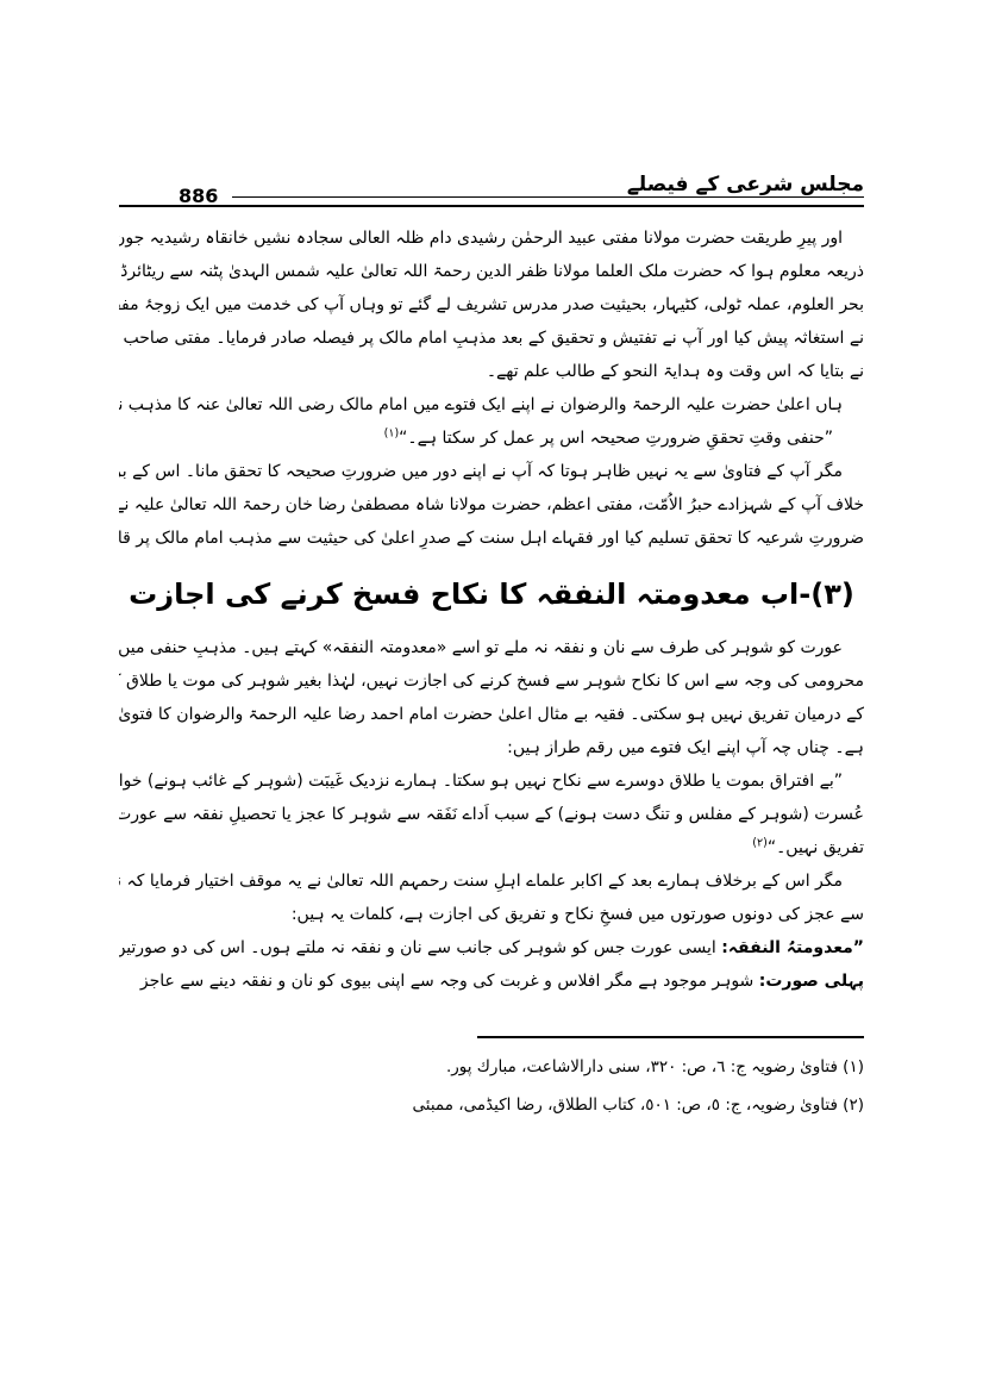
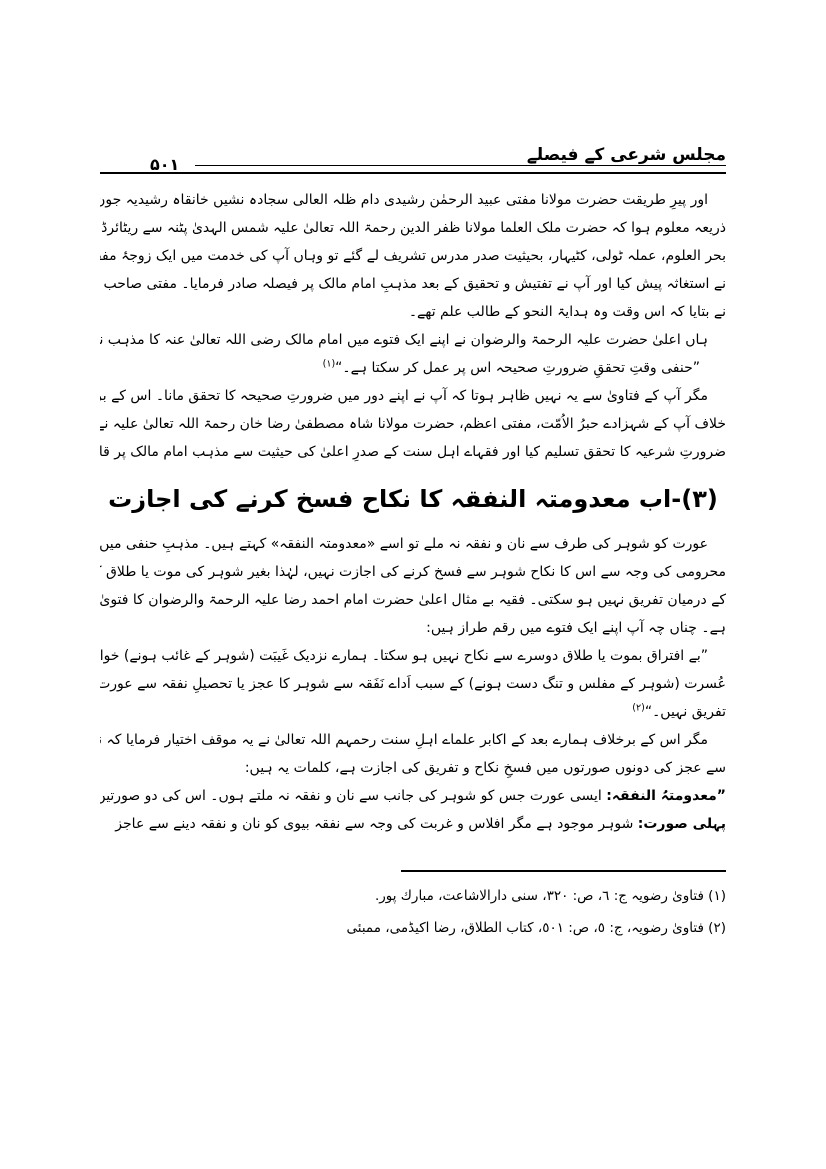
  مجلس شرعی کے فیصلے
- 886
+ ۵۰۱
  اور پیرِ طریقت حضرت مولانا مفتی عبید الرحمٰن رشیدی دام ظلہ العالی سجادہ نشیں خانقاہ رشیدیہ جون
  ذریعہ معلوم ہوا کہ حضرت ملک العلما مولانا ظفر الدین رحمۃ اللہ تعالیٰ علیہ شمس الہدیٰ پٹنہ سے ریٹائرڈ
  بحر العلوم، عملہ ٹولی، کٹیہار، بحیثیت صدر مدرس تشریف لے گئے تو وہاں آپ کی خدمت میں ایک زوجۂ مف
  نے استغاثہ پیش کیا اور آپ نے تفتیش و تحقیق کے بعد مذہبِ امام مالک پر فیصلہ صادر فرمایا۔ مفتی صاحب
  نے بتایا کہ اس وقت وہ ہدایۃ النحو کے طالب علم تھے۔
  ہاں اعلیٰ حضرت علیہ الرحمۃ والرضوان نے اپنے ایک فتوے میں امام مالک رضی اللہ تعالیٰ عنہ کا مذہب ن
  ”حنفی وقتِ تحققِ ضرورتِ صحیحہ اس پر عمل کر سکتا ہے۔“(۱)
  مگر آپ کے فتاویٰ سے یہ نہیں ظاہر ہوتا کہ آپ نے اپنے دور میں ضرورتِ صحیحہ کا تحقق مانا۔ اس کے ب
  خلاف آپ کے شہزادے حبرُ الاُمّت، مفتی اعظم، حضرت مولانا شاہ مصطفیٰ رضا خان رحمۃ اللہ تعالیٰ علیہ نے
  ضرورتِ شرعیہ کا تحقق تسلیم کیا اور فقہاے اہل سنت کے صدرِ اعلیٰ کی حیثیت سے مذہب امام مالک پر قا
  (۳)-اب معدومتہ النفقہ کا نکاح فسخ کرنے کی اجازت
  عورت کو شوہر کی طرف سے نان و نفقہ نہ ملے تو اسے «معدومتہ النفقہ» کہتے ہیں۔ مذہبِ حنفی میں
  محرومی کی وجہ سے اس کا نکاح شوہر سے فسخ کرنے کی اجازت نہیں، لہٰذا بغیر شوہر کی موت یا طلاق
  کے درمیان تفریق نہیں ہو سکتی۔ فقیہ بے مثال اعلیٰ حضرت امام احمد رضا علیہ الرحمۃ والرضوان کا فتویٰ
  ہے۔ چناں چہ آپ اپنے ایک فتوے میں رقم طراز ہیں:
  ”بے افتراق بموت یا طلاق دوسرے سے نکاح نہیں ہو سکتا۔ ہمارے نزدیک غَیبَت (شوہر کے غائب ہونے) خوا
  عُسرت (شوہر کے مفلس و تنگ دست ہونے) کے سبب اَداے نَفَقہ سے شوہر کا عجز یا تحصیلِ نفقہ سے عورت
  تفریق نہیں۔“(۲)
  مگر اس کے برخلاف ہمارے بعد کے اکابر علماے اہلِ سنت رحمہم اللہ تعالیٰ نے یہ موقف اختیار فرمایا کہ ن
  سے عجز کی دونوں صورتوں میں فسخِ نکاح و تفریق کی اجازت ہے، کلمات یہ ہیں:
  ”معدومتہُ النفقہ: ایسی عورت جس کو شوہر کی جانب سے نان و نفقہ نہ ملتے ہوں۔ اس کی دو صورتیں
- پہلی صورت: شوہر موجود ہے مگر افلاس و غربت کی وجہ سے اپنی بیوی کو نان و نفقہ دینے سے عاجز
+ پہلی صورت: شوہر موجود ہے مگر افلاس و غربت کی وجہ سے نفقہ بیوی کو نان و نفقہ دینے سے عاجز
  (۱) فتاویٰ رضویہ ج: ٦، ص: ٣٢٠، سنی دارالاشاعت، مبارك پور.
  (۲) فتاویٰ رضویہ، ج: ٥، ص: ٥٠١، كتاب الطلاق، رضا اكیڈمی، ممبئی
